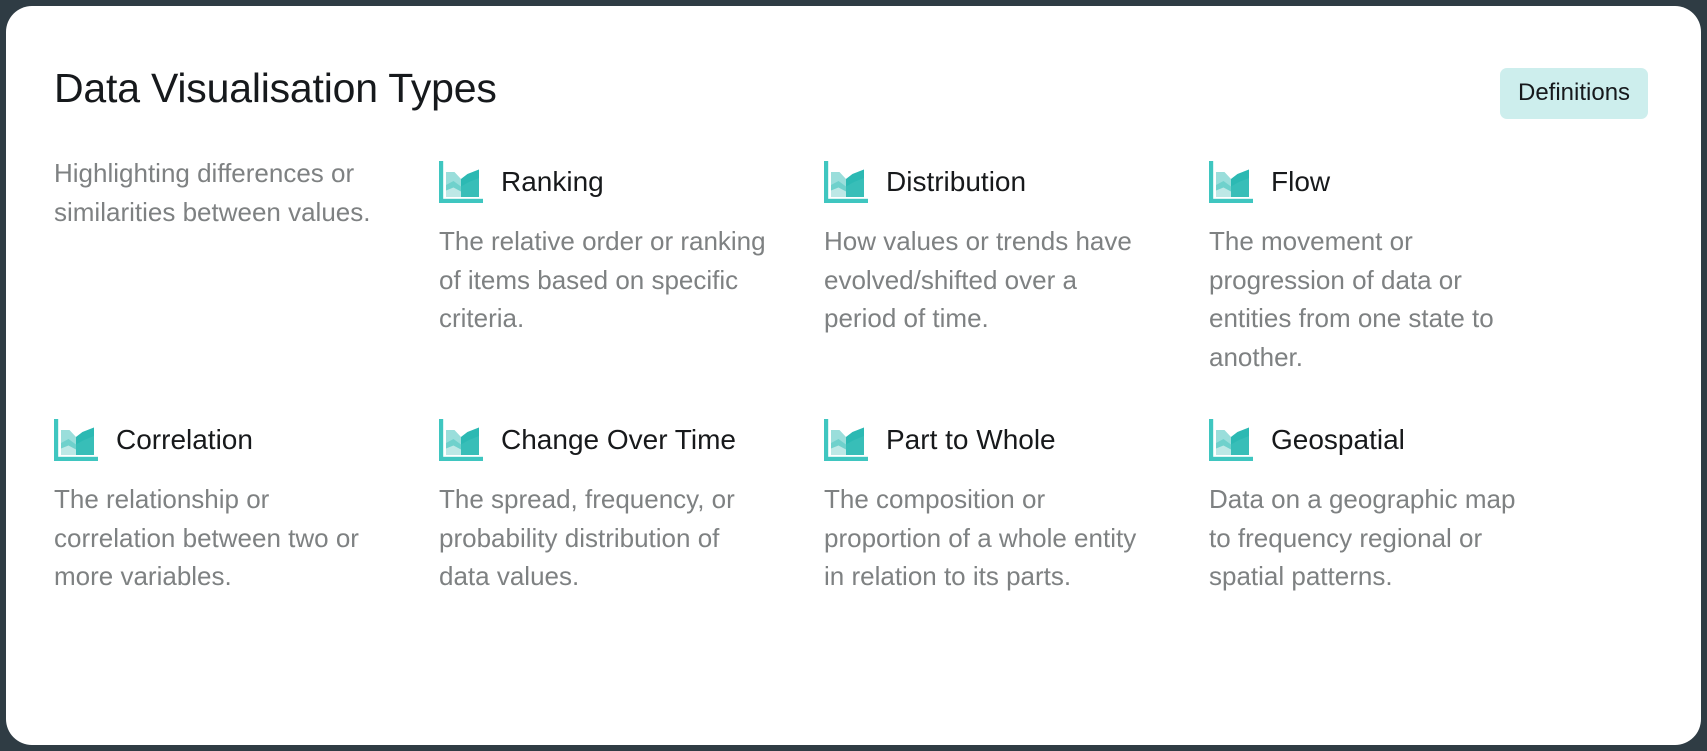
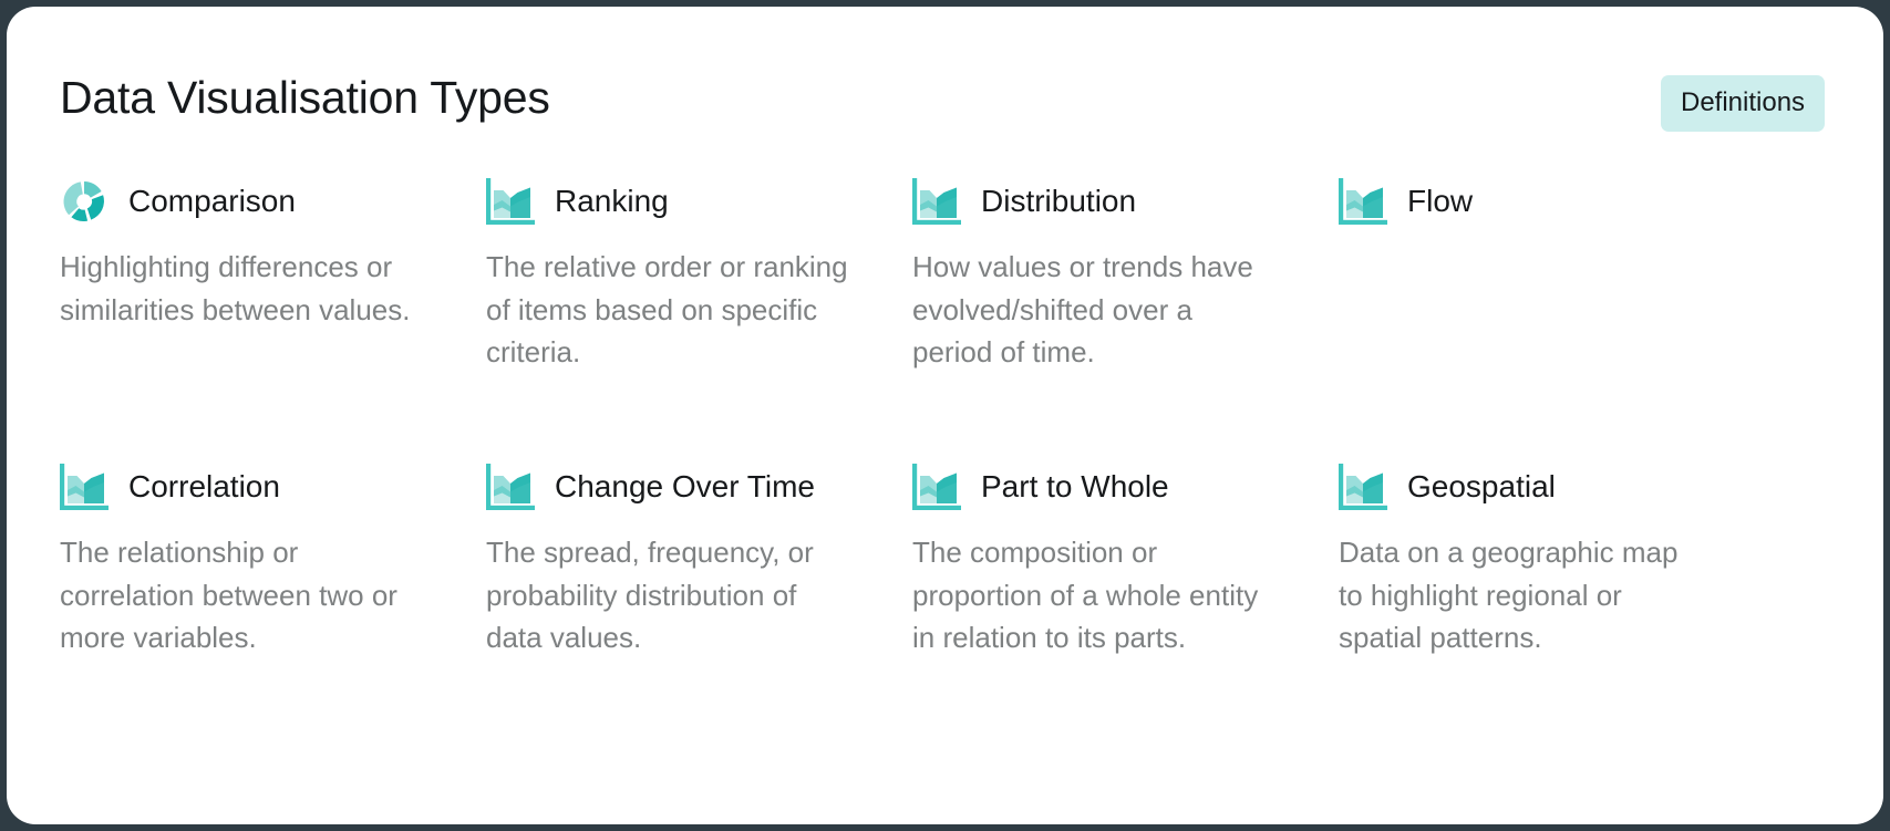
  Data Visualisation Types
  Definitions
+ Comparison
  Highlighting differences or similarities between values.
  Ranking
  The relative order or ranking of items based on specific criteria.
  Distribution
  How values or trends have evolved/shifted over a period of time.
  Flow
- The movement or progression of data or entities from one state to another.
  Correlation
  The relationship or correlation between two or more variables.
  Change Over Time
  The spread, frequency, or probability distribution of data values.
  Part to Whole
  The composition or proportion of a whole entity in relation to its parts.
  Geospatial
- Data on a geographic map to frequency regional or spatial patterns.
+ Data on a geographic map to highlight regional or spatial patterns.
